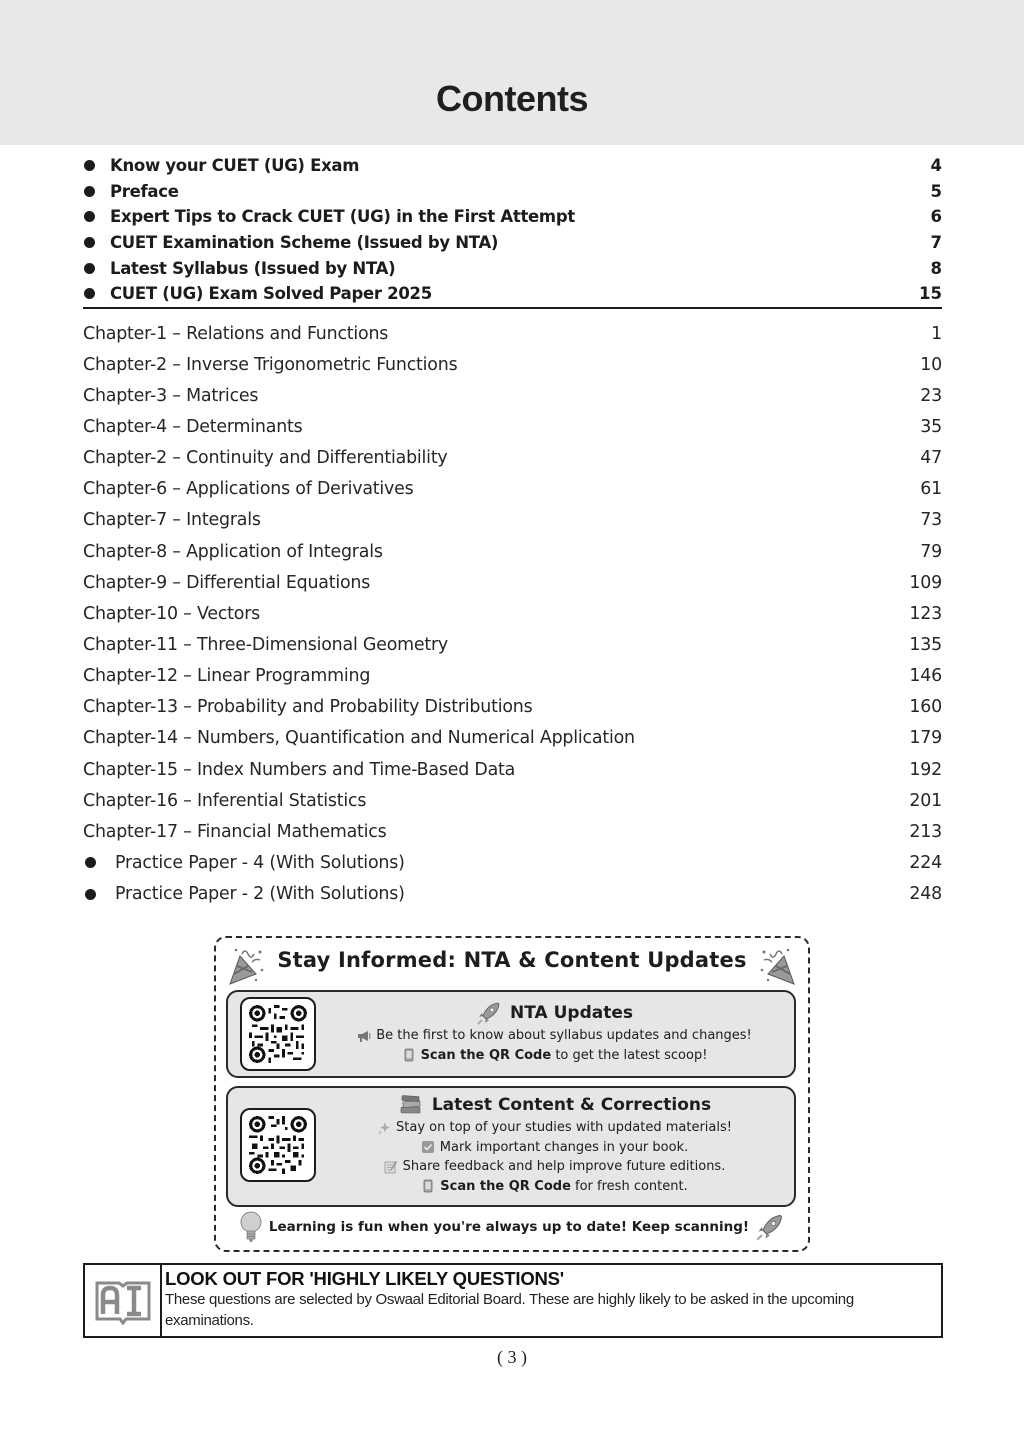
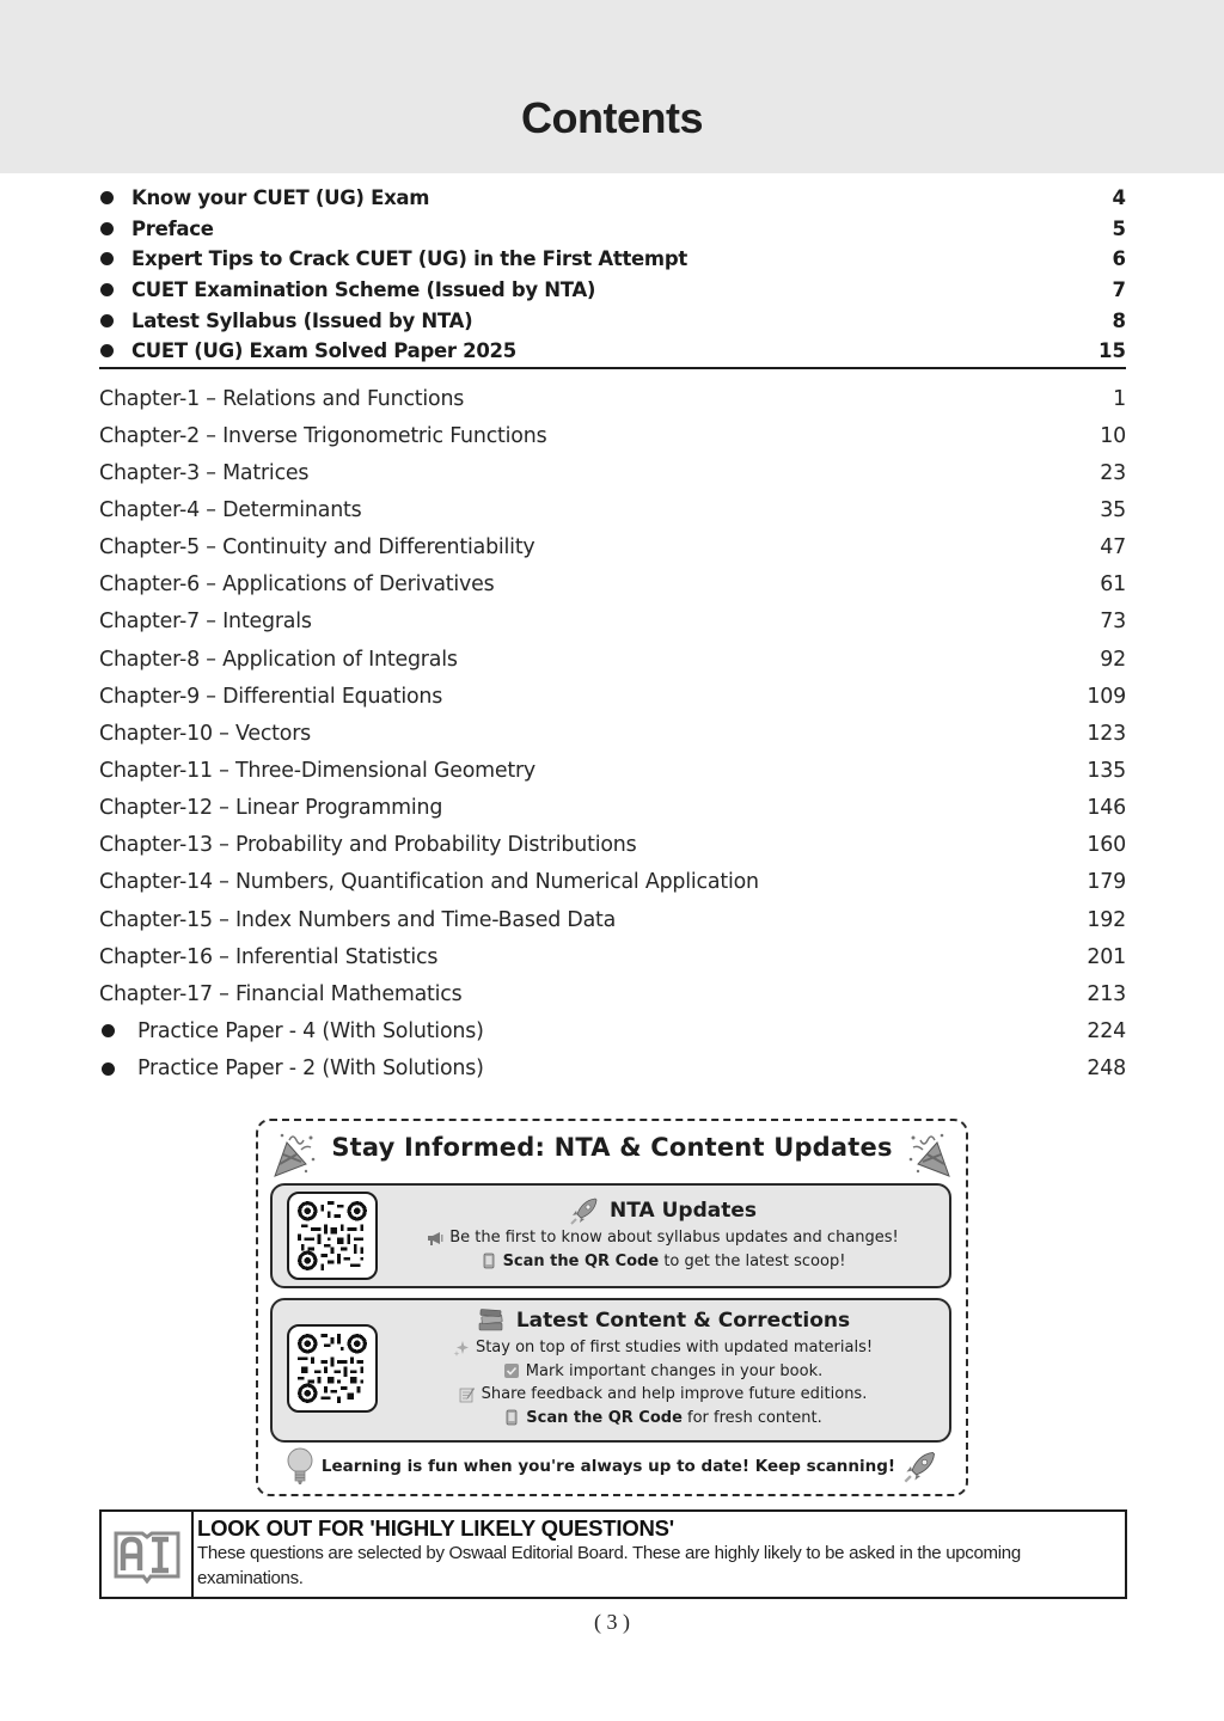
  Contents
  Know your CUET (UG) Exam
  4
  Preface
  5
  Expert Tips to Crack CUET (UG) in the First Attempt
  6
  CUET Examination Scheme (Issued by NTA)
  7
  Latest Syllabus (Issued by NTA)
  8
  CUET (UG) Exam Solved Paper 2025
  15
  Chapter-1 – Relations and Functions
  1
  Chapter-2 – Inverse Trigonometric Functions
  10
  Chapter-3 – Matrices
  23
  Chapter-4 – Determinants
  35
- Chapter-2 – Continuity and Differentiability
+ Chapter-5 – Continuity and Differentiability
  47
  Chapter-6 – Applications of Derivatives
  61
  Chapter-7 – Integrals
  73
  Chapter-8 – Application of Integrals
- 79
+ 92
  Chapter-9 – Differential Equations
  109
  Chapter-10 – Vectors
  123
  Chapter-11 – Three-Dimensional Geometry
  135
  Chapter-12 – Linear Programming
  146
  Chapter-13 – Probability and Probability Distributions
  160
  Chapter-14 – Numbers, Quantification and Numerical Application
  179
  Chapter-15 – Index Numbers and Time-Based Data
  192
  Chapter-16 – Inferential Statistics
  201
  Chapter-17 – Financial Mathematics
  213
  Practice Paper - 4 (With Solutions)
  224
  Practice Paper - 2 (With Solutions)
  248
  Stay Informed: NTA & Content Updates
  NTA Updates
  Be the first to know about syllabus updates and changes!
  Scan the QR Code to get the latest scoop!
  Latest Content & Corrections
- Stay on top of your studies with updated materials!
+ Stay on top of first studies with updated materials!
  Mark important changes in your book.
  Share feedback and help improve future editions.
  Scan the QR Code for fresh content.
  Learning is fun when you're always up to date! Keep scanning!
  LOOK OUT FOR 'HIGHLY LIKELY QUESTIONS'
  These questions are selected by Oswaal Editorial Board. These are highly likely to be asked in the upcoming examinations.
  ( 3 )
